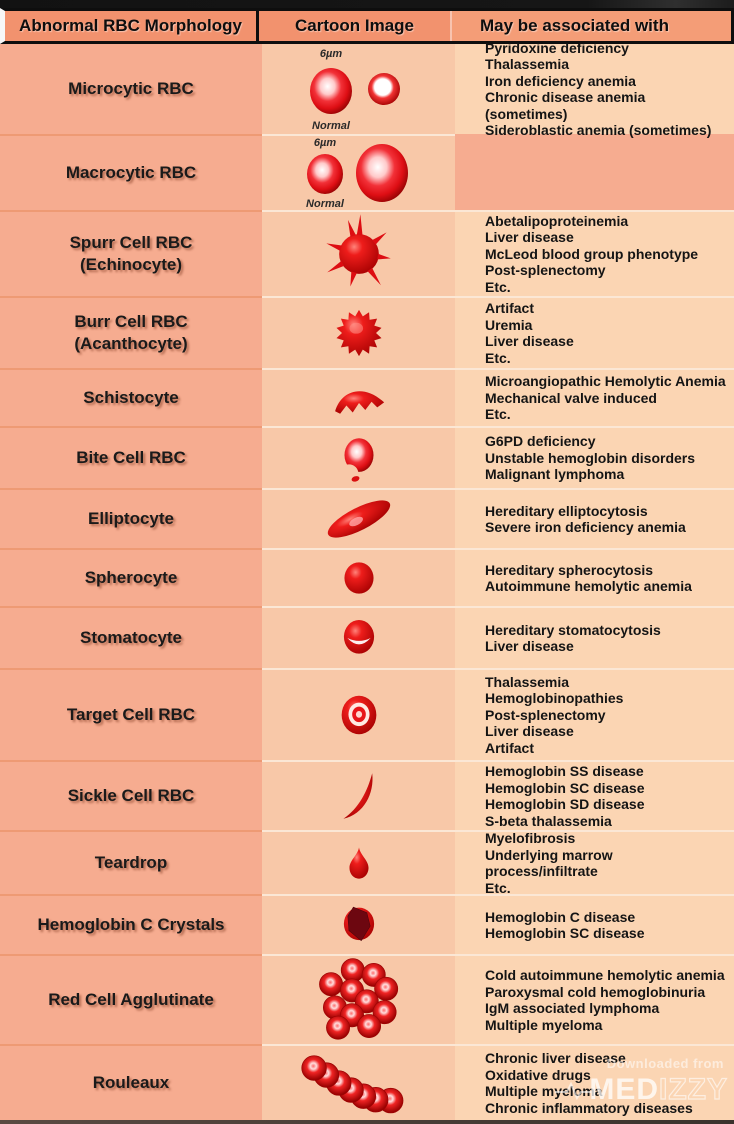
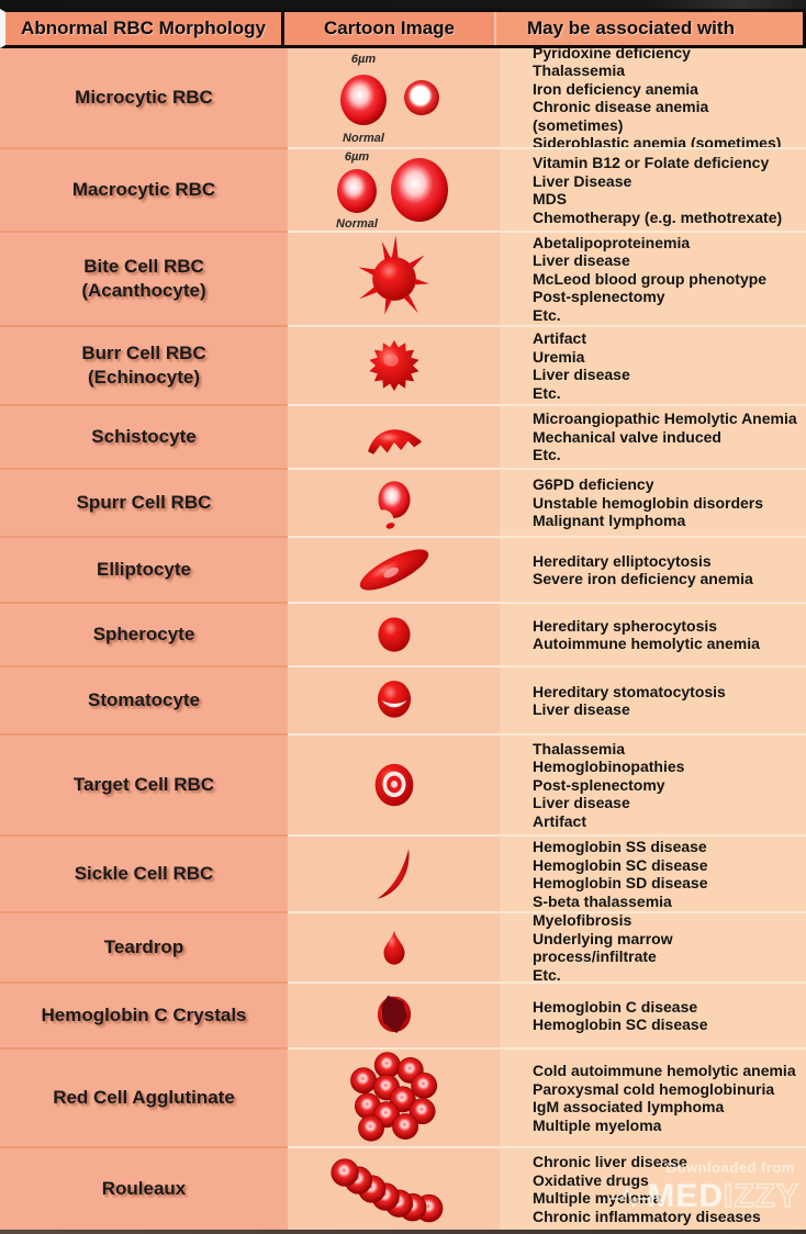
  Abnormal RBC Morphology
  Cartoon Image
  May be associated with
  Microcytic RBC
  6µm
  Normal
  Pyridoxine deficiency
  Thalassemia
  Iron deficiency anemia
  Chronic disease anemia (sometimes)
  Sideroblastic anemia (sometimes)
  Macrocytic RBC
  6µm
  Normal
+ Vitamin B12 or Folate deficiency
+ Liver Disease
+ MDS
+ Chemotherapy (e.g. methotrexate)
- Spurr Cell RBC
+ Bite Cell RBC
- (Echinocyte)
+ (Acanthocyte)
  Abetalipoproteinemia
  Liver disease
  McLeod blood group phenotype
  Post-splenectomy
  Etc.
  Burr Cell RBC
- (Acanthocyte)
+ (Echinocyte)
  Artifact
  Uremia
  Liver disease
  Etc.
  Schistocyte
  Microangiopathic Hemolytic Anemia
  Mechanical valve induced
  Etc.
- Bite Cell RBC
+ Spurr Cell RBC
  G6PD deficiency
  Unstable hemoglobin disorders
  Malignant lymphoma
  Elliptocyte
  Hereditary elliptocytosis
  Severe iron deficiency anemia
  Spherocyte
  Hereditary spherocytosis
  Autoimmune hemolytic anemia
  Stomatocyte
  Hereditary stomatocytosis
  Liver disease
  Target Cell RBC
  Thalassemia
  Hemoglobinopathies
  Post-splenectomy
  Liver disease
  Artifact
  Sickle Cell RBC
  Hemoglobin SS disease
  Hemoglobin SC disease
  Hemoglobin SD disease
  S-beta thalassemia
  Teardrop
  Myelofibrosis
  Underlying marrow process/infiltrate
  Etc.
  Hemoglobin C Crystals
  Hemoglobin C disease
  Hemoglobin SC disease
  Red Cell Agglutinate
  Cold autoimmune hemolytic anemia
  Paroxysmal cold hemoglobinuria
  IgM associated lymphoma
  Multiple myeloma
  Rouleaux
  Chronic liver disease
  Oxidative drugs
  Multiple myeloma
  Chronic inflammatory diseases
  Downloaded from
  MED
  IZZY
